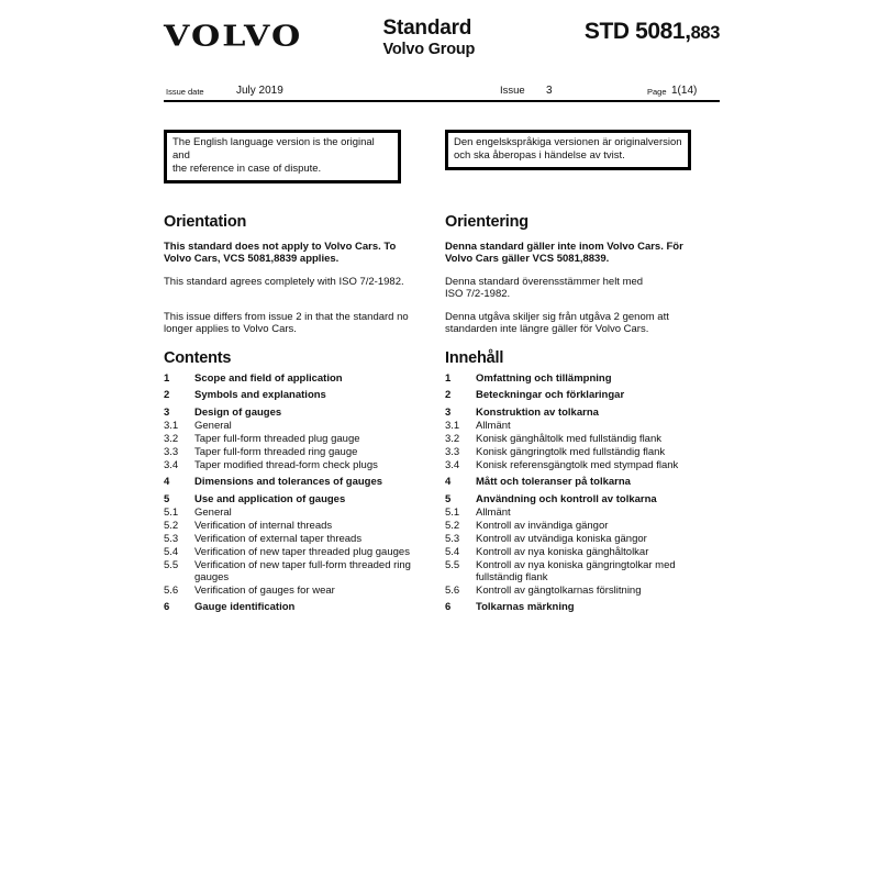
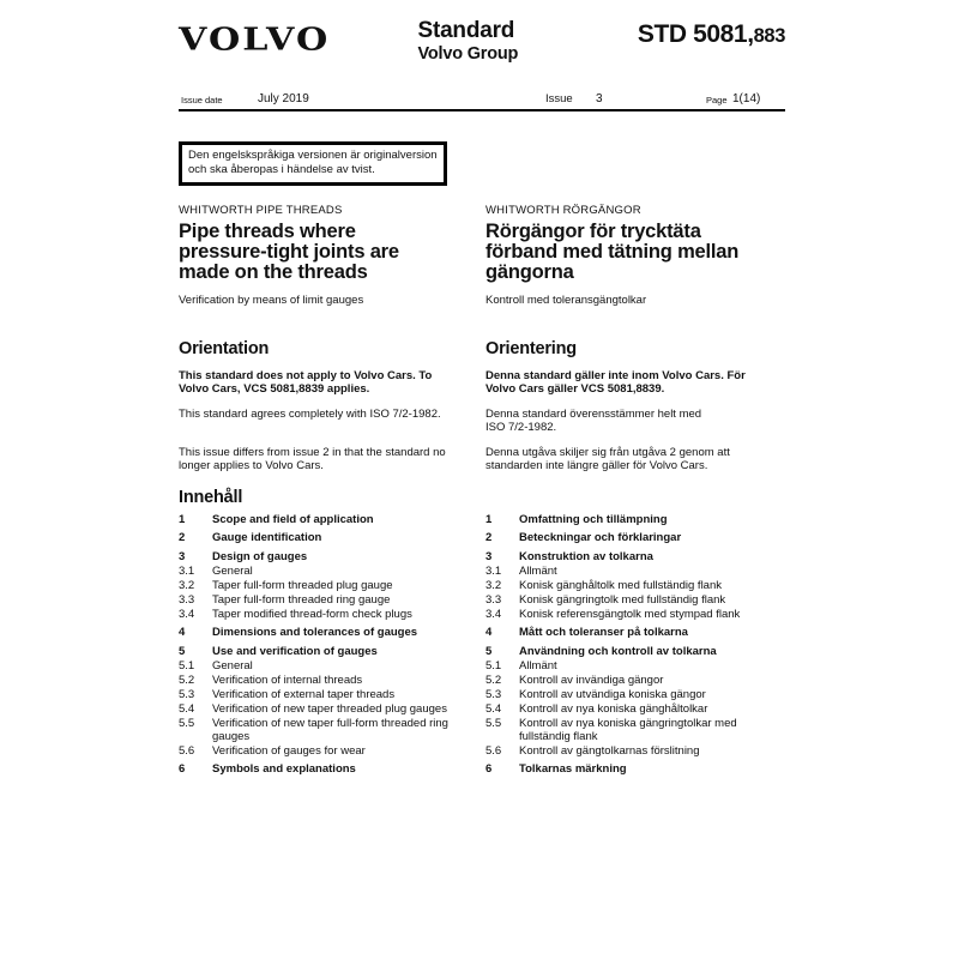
  VOLVO
  Standard
  Volvo Group
  STD 5081,883
  Issue date
  July 2019
  Issue
  3
  Page
  1(14)
- The English language version is the original and
- the reference in case of dispute.
  Den engelskspråkiga versionen är originalversion
  och ska åberopas i händelse av tvist.
+ WHITWORTH PIPE THREADS
+ Pipe threads where
+ pressure-tight joints are
+ made on the threads
+ Verification by means of limit gauges
+ WHITWORTH RÖRGÄNGOR
+ Rörgängor för trycktäta
+ förband med tätning mellan
+ gängorna
+ Kontroll med toleransgängtolkar
  Orientation
  Orientering
  This standard does not apply to Volvo Cars. To
  Volvo Cars, VCS 5081,8839 applies.
  Denna standard gäller inte inom Volvo Cars. För
  Volvo Cars gäller VCS 5081,8839.
  This standard agrees completely with ISO 7/2-1982.
  Denna standard överensstämmer helt med
  ISO 7/2-1982.
  This issue differs from issue 2 in that the standard no
  longer applies to Volvo Cars.
  Denna utgåva skiljer sig från utgåva 2 genom att
  standarden inte längre gäller för Volvo Cars.
- Contents
  Innehåll
  1
  Scope and field of application
  1
  Omfattning och tillämpning
  2
- Symbols and explanations
+ Gauge identification
  2
  Beteckningar och förklaringar
  3
  Design of gauges
  3
  Konstruktion av tolkarna
  3.1
  General
  3.1
  Allmänt
  3.2
  Taper full-form threaded plug gauge
  3.2
  Konisk gänghåltolk med fullständig flank
  3.3
  Taper full-form threaded ring gauge
  3.3
  Konisk gängringtolk med fullständig flank
  3.4
  Taper modified thread-form check plugs
  3.4
  Konisk referensgängtolk med stympad flank
  4
  Dimensions and tolerances of gauges
  4
  Mått och toleranser på tolkarna
  5
- Use and application of gauges
+ Use and verification of gauges
  5
  Användning och kontroll av tolkarna
  5.1
  General
  5.1
  Allmänt
  5.2
  Verification of internal threads
  5.2
  Kontroll av invändiga gängor
  5.3
  Verification of external taper threads
  5.3
  Kontroll av utvändiga koniska gängor
  5.4
  Verification of new taper threaded plug gauges
  5.4
  Kontroll av nya koniska gänghåltolkar
  5.5
  Verification of new taper full-form threaded ring
  gauges
  5.5
  Kontroll av nya koniska gängringtolkar med
  fullständig flank
  5.6
  Verification of gauges for wear
  5.6
  Kontroll av gängtolkarnas förslitning
  6
- Gauge identification
+ Symbols and explanations
  6
  Tolkarnas märkning
